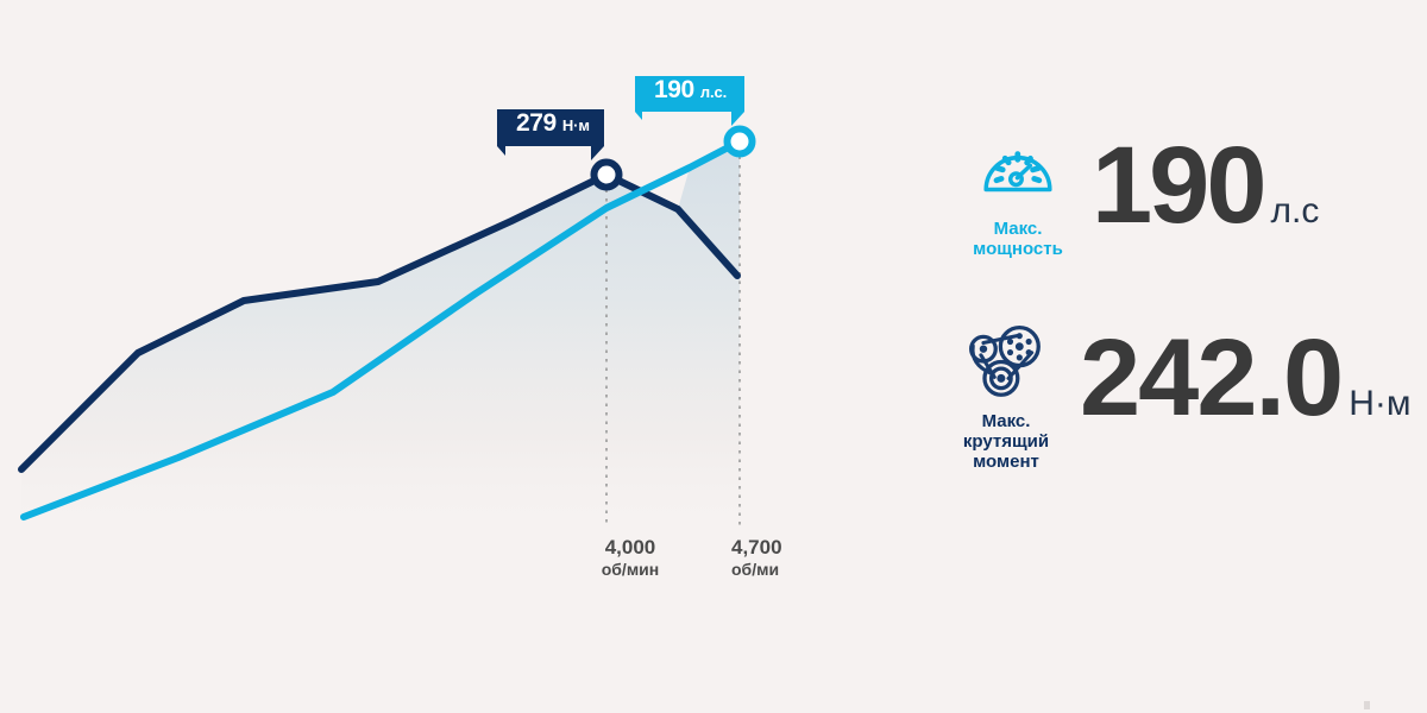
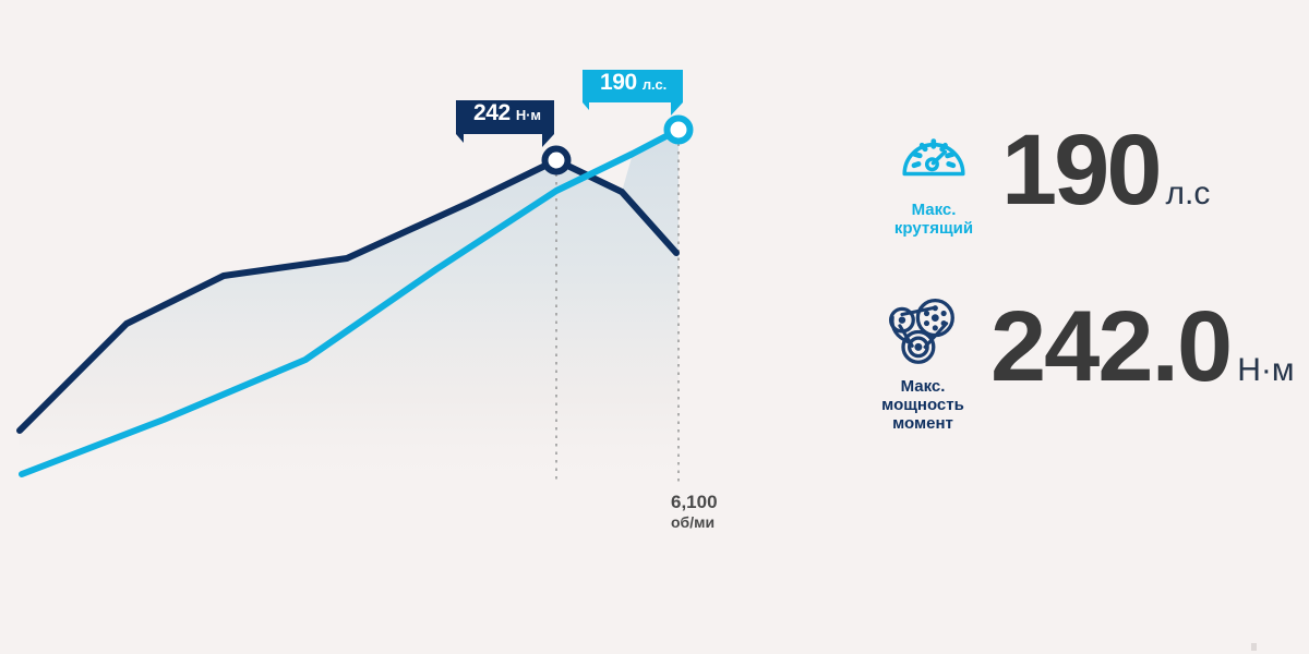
- 279
+ 242
  Н·м
  190
  л.с.
- 4,000
- об/мин
- 4,700
+ 6,100
  об/ми
  Макс.
- мощность
+ крутящий
  190
  л.с
  Макс.
- крутящий
+ мощность
  момент
  242.0
  Н·м
